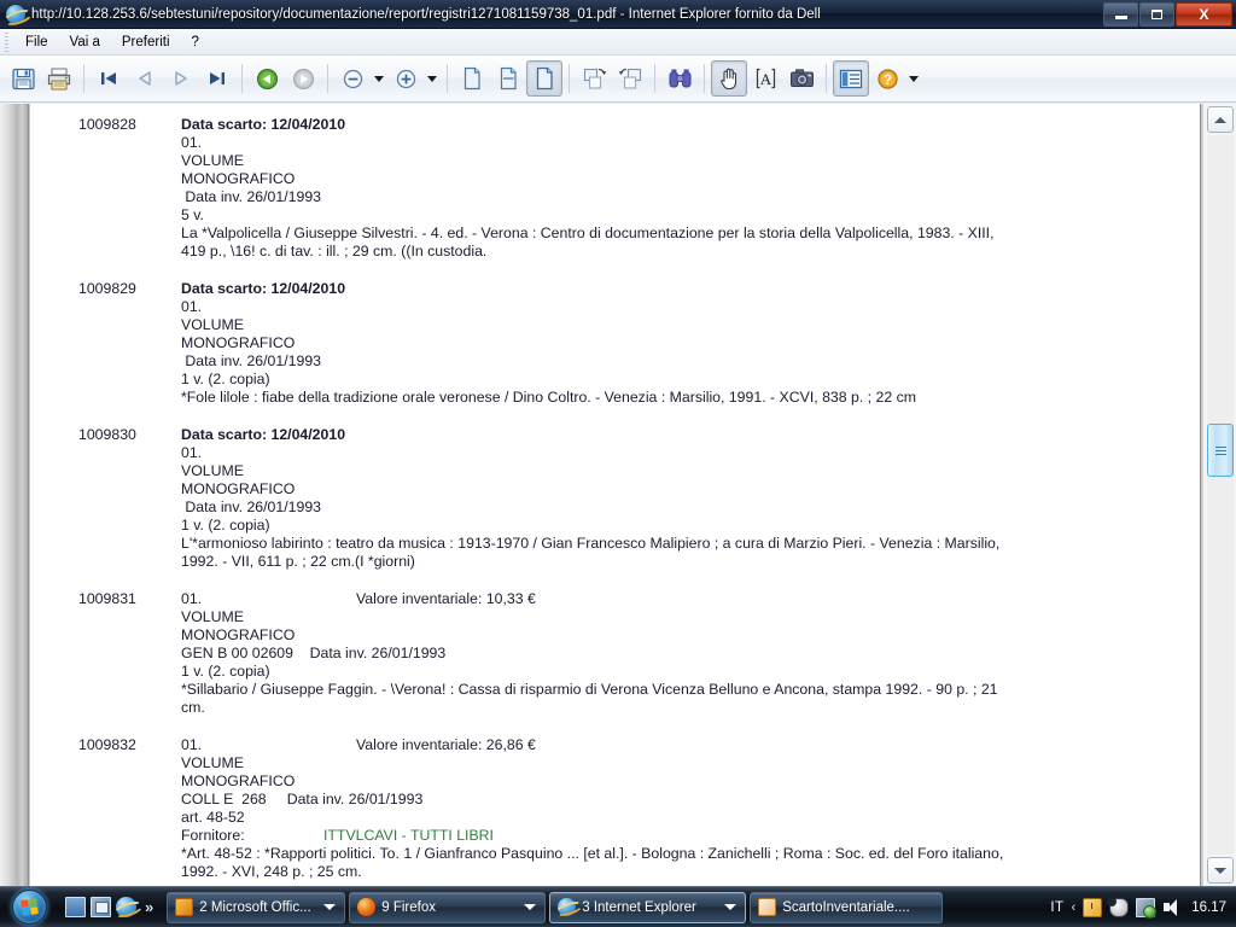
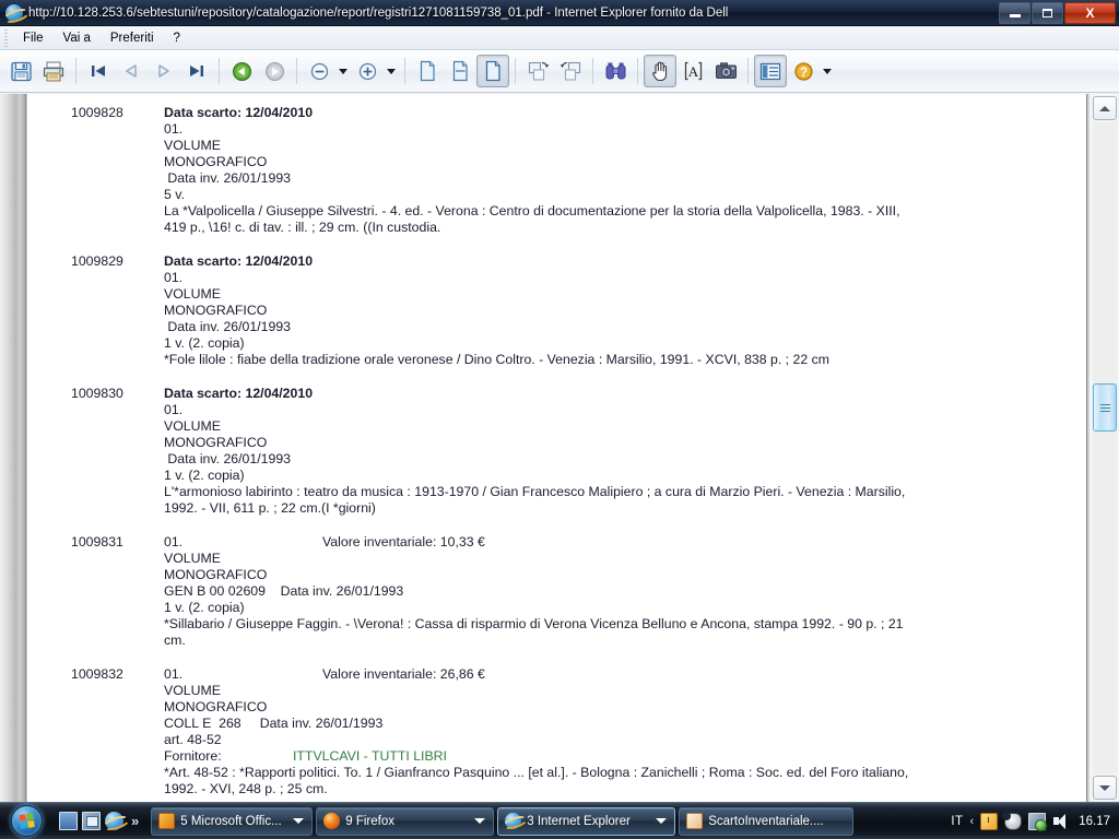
- http://10.128.253.6/sebtestuni/repository/documentazione/report/registri1271081159738_01.pdf - Internet Explorer fornito da Dell
+ http://10.128.253.6/sebtestuni/repository/catalogazione/report/registri1271081159738_01.pdf - Internet Explorer fornito da Dell
  X
  File
  Vai a
  Preferiti
  ?
  A
  ?
  1009828
  Data scarto: 12/04/2010
  01.
  VOLUME
  MONOGRAFICO
  Data inv. 26/01/1993
  5 v.
  La *Valpolicella / Giuseppe Silvestri. - 4. ed. - Verona : Centro di documentazione per la storia della Valpolicella, 1983. - XIII,
  419 p., \16! c. di tav. : ill. ; 29 cm. ((In custodia.
  1009829
  Data scarto: 12/04/2010
  01.
  VOLUME
  MONOGRAFICO
  Data inv. 26/01/1993
  1 v. (2. copia)
  *Fole lilole : fiabe della tradizione orale veronese / Dino Coltro. - Venezia : Marsilio, 1991. - XCVI, 838 p. ; 22 cm
  1009830
  Data scarto: 12/04/2010
  01.
  VOLUME
  MONOGRAFICO
  Data inv. 26/01/1993
  1 v. (2. copia)
  L'*armonioso labirinto : teatro da musica : 1913-1970 / Gian Francesco Malipiero ; a cura di Marzio Pieri. - Venezia : Marsilio,
  1992. - VII, 611 p. ; 22 cm.(I *giorni)
  1009831
  01.
  Valore inventariale: 10,33 €
  VOLUME
  MONOGRAFICO
  GEN B 00 02609 Data inv. 26/01/1993
  1 v. (2. copia)
  *Sillabario / Giuseppe Faggin. - \Verona! : Cassa di risparmio di Verona Vicenza Belluno e Ancona, stampa 1992. - 90 p. ; 21
  cm.
  1009832
  01.
  Valore inventariale: 26,86 €
  VOLUME
  MONOGRAFICO
  COLL E 268 Data inv. 26/01/1993
  art. 48-52
  Fornitore:
  ITTVLCAVI - TUTTI LIBRI
  *Art. 48-52 : *Rapporti politici. To. 1 / Gianfranco Pasquino ... [et al.]. - Bologna : Zanichelli ; Roma : Soc. ed. del Foro italiano,
  1992. - XVI, 248 p. ; 25 cm.
  »
- 2 Microsoft Offic...
+ 5 Microsoft Offic...
  9 Firefox
  3 Internet Explorer
  ScartoInventariale....
  IT
  ‹
  16.17
